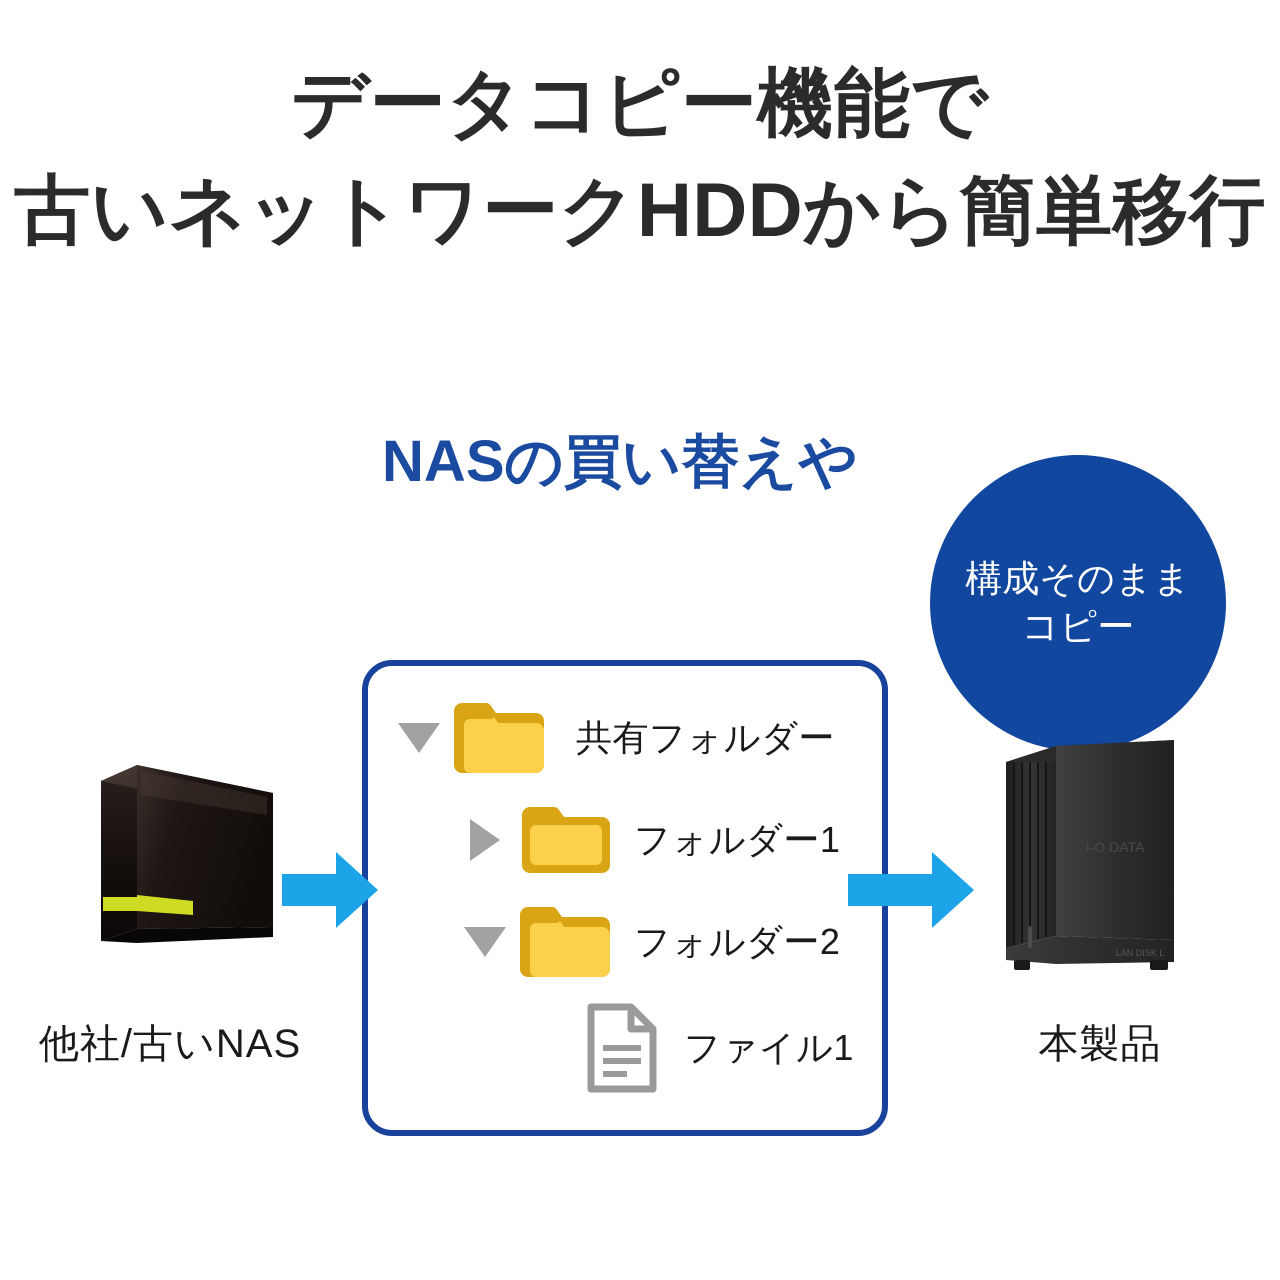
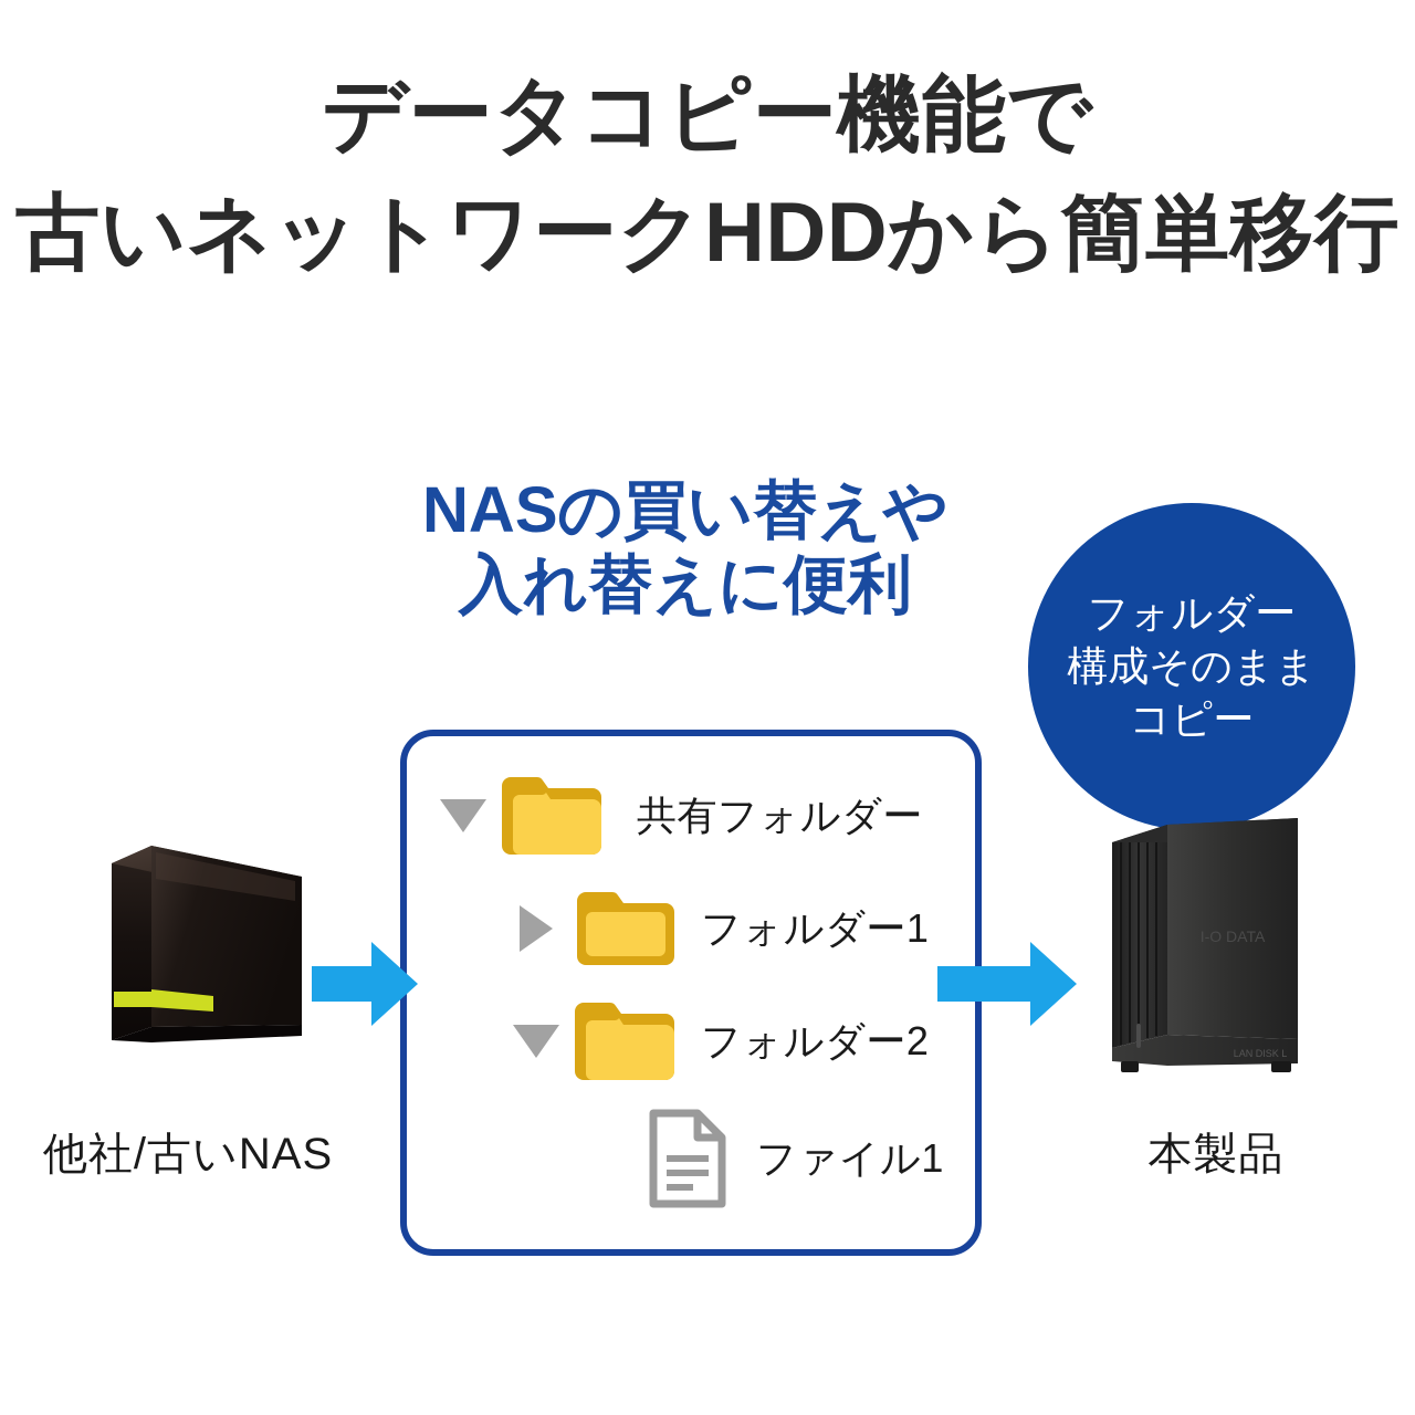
  データコピー機能で
  古いネットワークHDDから簡単移行
  NASの買い替えや
+ 入れ替えに便利
+ フォルダー
  構成そのまま
  コピー
  他社/古いNAS
  共有フォルダー
  フォルダー1
  フォルダー2
  ファイル1
  I-O DATA
  LAN DISK L
  本製品
